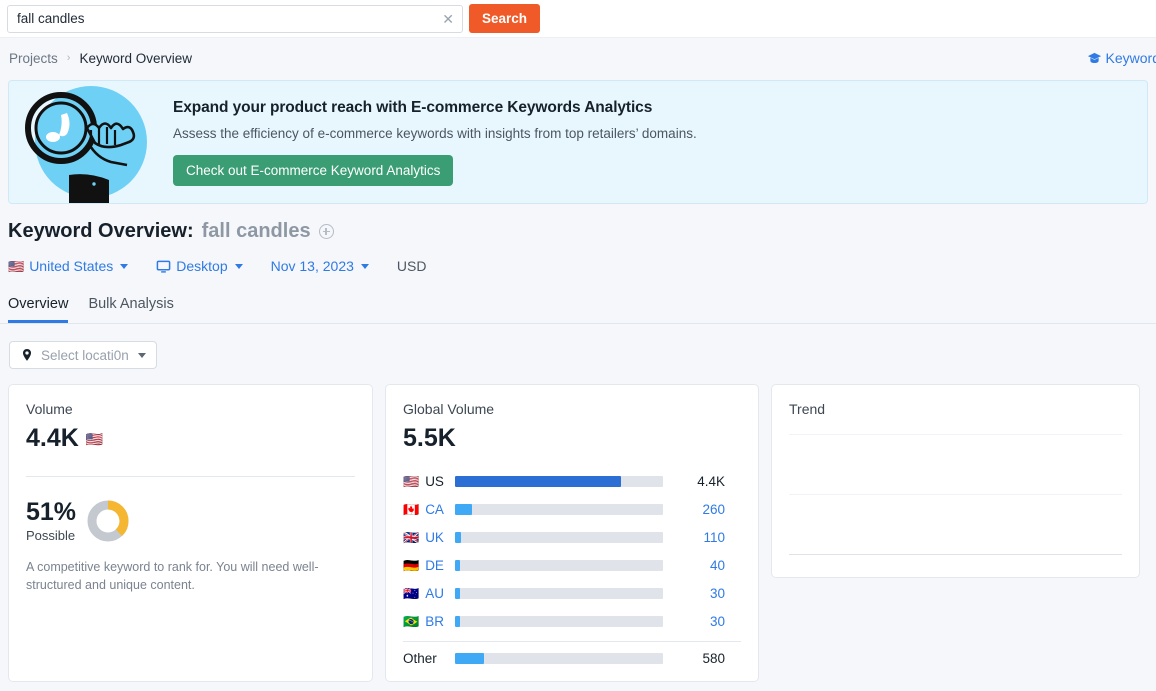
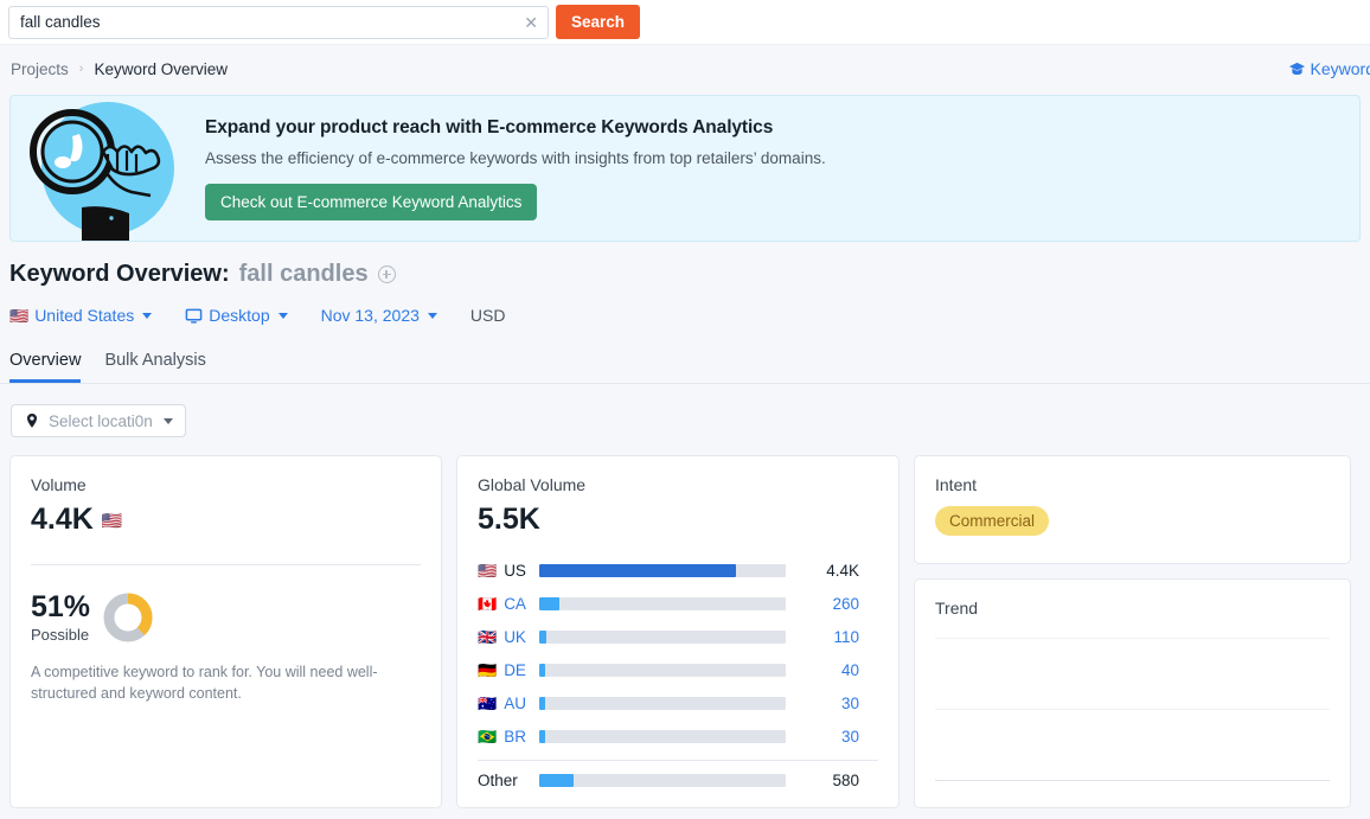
  fall candles
  ✕
  Search
  Projects
  ›
  Keyword Overview
  Keywor
  Expand your product reach with E-commerce Keywords Analytics
  Assess the efficiency of e-commerce keywords with insights from top retailers’ domains.
  Check out E-commerce Keyword Analytics
  Keyword Overview:
  fall candles
  🇺🇸
  United States
  Desktop
  Nov 13, 2023
  USD
  Overview
  Bulk Analysis
  Select locati0n
  Volume
  4.4K
  🇺🇸
  51%
  Possible
- A competitive keyword to rank for. You will need well-structured and unique content.
+ A competitive keyword to rank for. You will need well-structured and keyword content.
  Global Volume
  5.5K
  🇺🇸
  US
  4.4K
  🇨🇦
  CA
  260
  🇬🇧
  UK
  110
  🇩🇪
  DE
  40
  🇦🇺
  AU
  30
  🇧🇷
  BR
  30
  Other
  580
+ Intent
+ Commercial
  Trend
